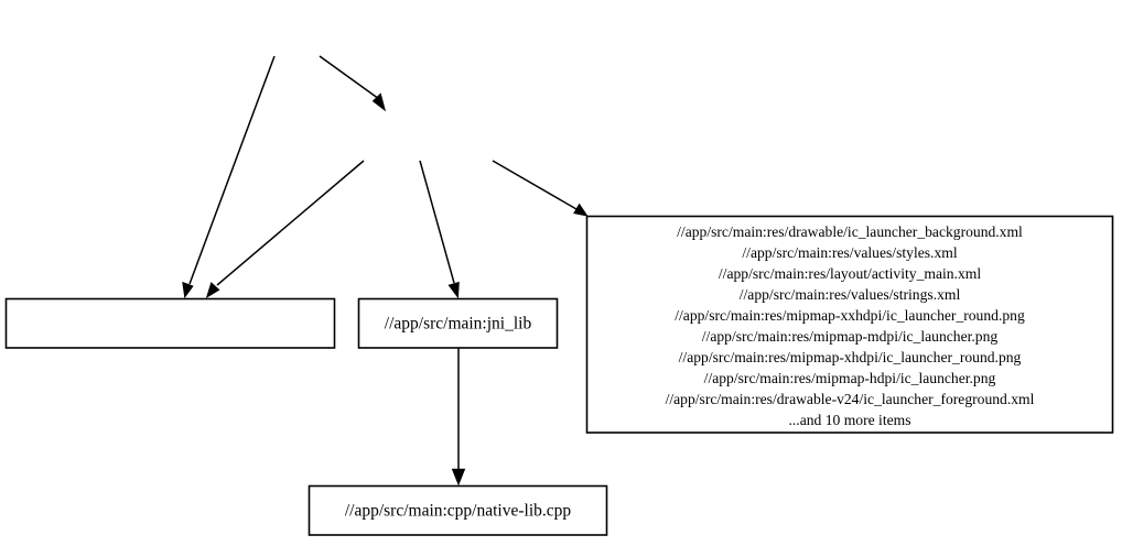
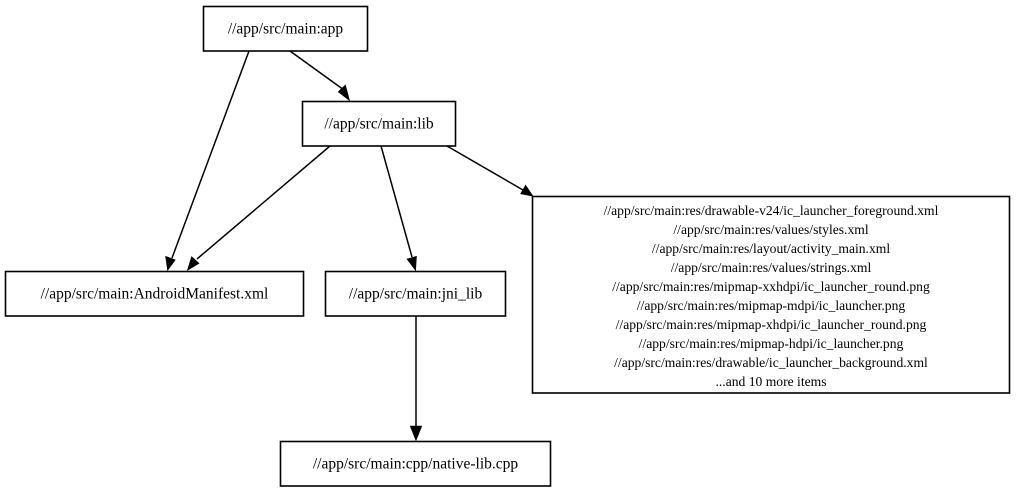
+ //app/src/main:app
+ //app/src/main:lib
+ //app/src/main:AndroidManifest.xml
  //app/src/main:jni_lib
  //app/src/main:cpp/native-lib.cpp
- //app/src/main:res/drawable/ic_launcher_background.xml
+ //app/src/main:res/drawable-v24/ic_launcher_foreground.xml
  //app/src/main:res/values/styles.xml
  //app/src/main:res/layout/activity_main.xml
  //app/src/main:res/values/strings.xml
  //app/src/main:res/mipmap-xxhdpi/ic_launcher_round.png
  //app/src/main:res/mipmap-mdpi/ic_launcher.png
  //app/src/main:res/mipmap-xhdpi/ic_launcher_round.png
  //app/src/main:res/mipmap-hdpi/ic_launcher.png
- //app/src/main:res/drawable-v24/ic_launcher_foreground.xml
+ //app/src/main:res/drawable/ic_launcher_background.xml
  ...and 10 more items
